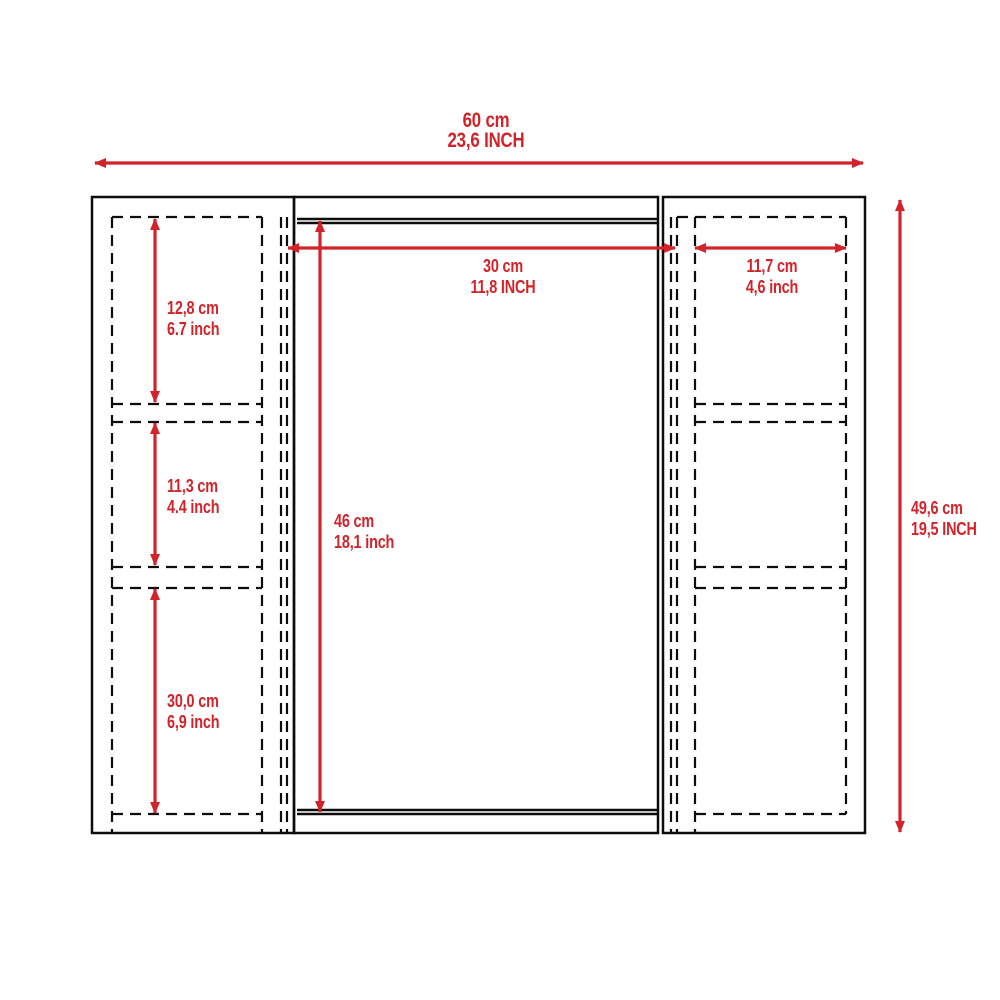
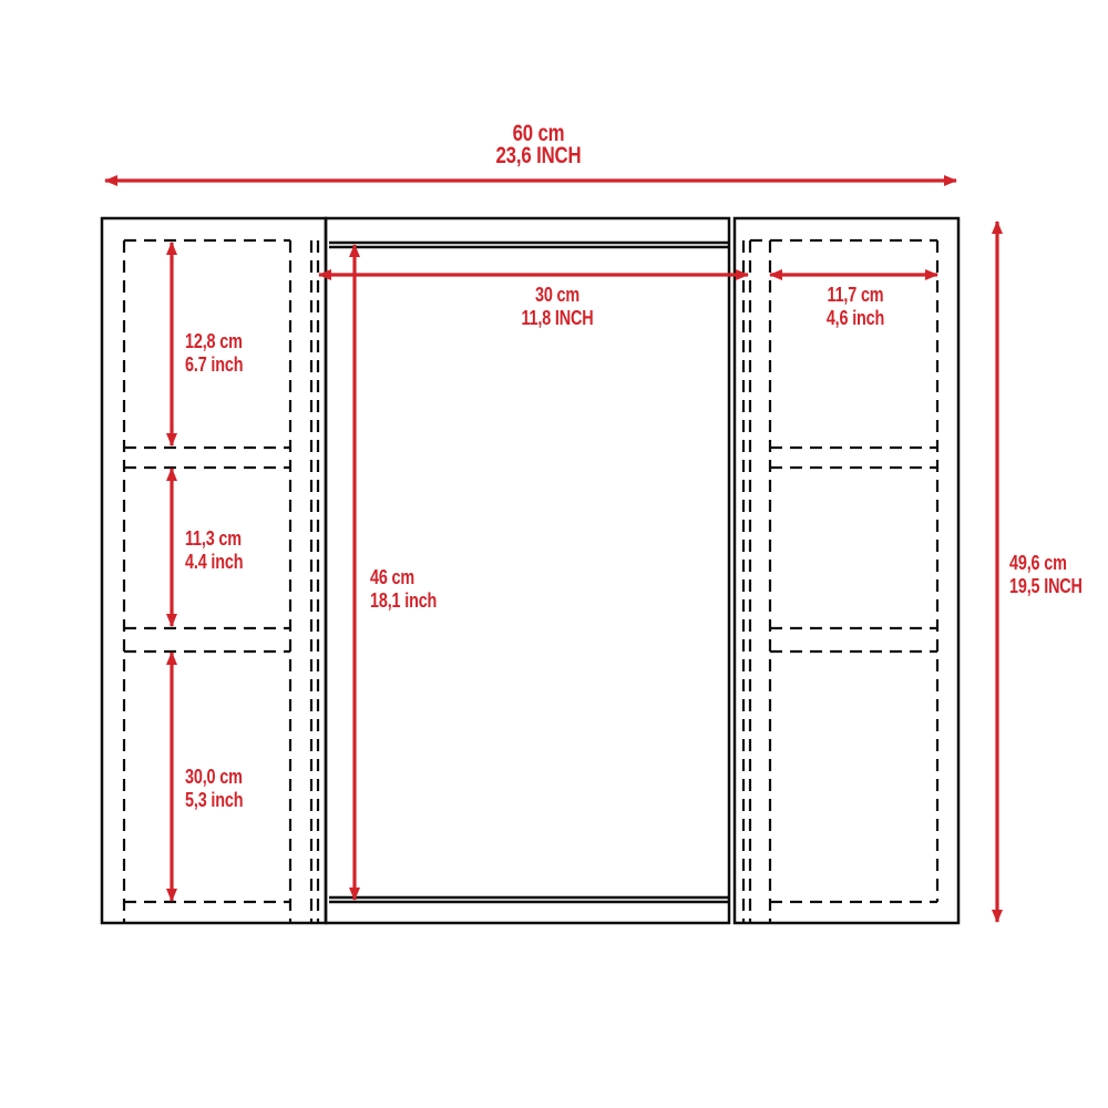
  60 cm
  23,6 INCH
  49,6 cm
  19,5 INCH
  30 cm
  11,8 INCH
  11,7 cm
  4,6 inch
  46 cm
  18,1 inch
  12,8 cm
  6.7 inch
  11,3 cm
  4.4 inch
  30,0 cm
- 6,9 inch
+ 5,3 inch
